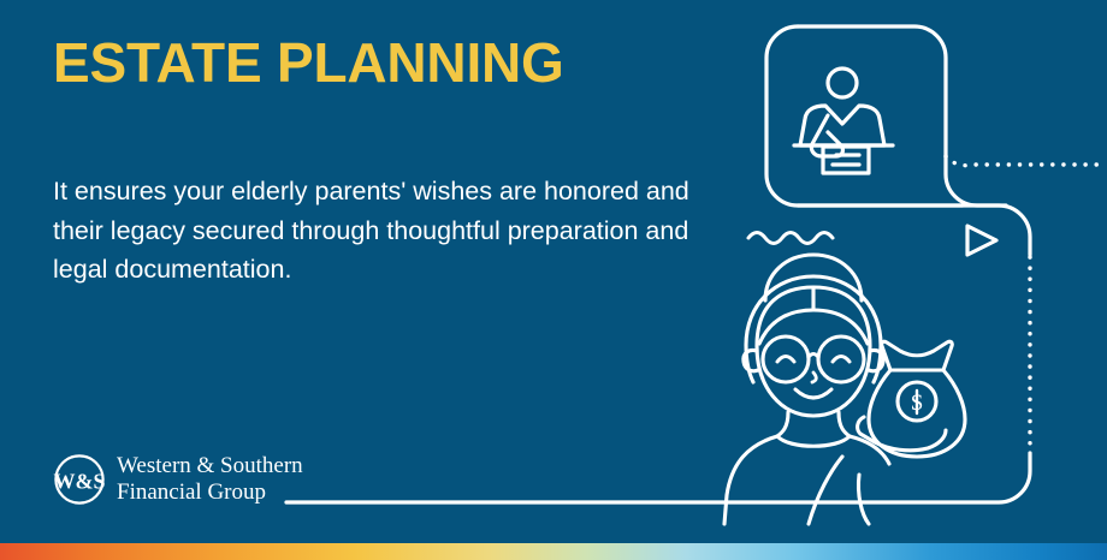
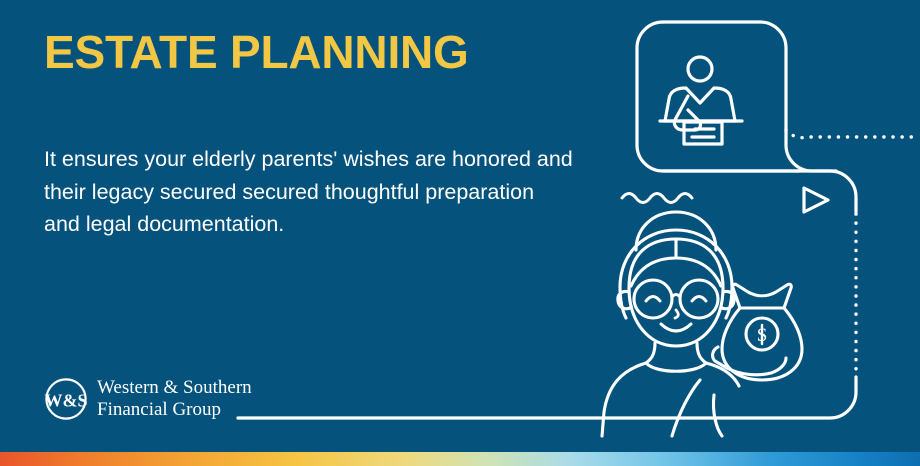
  ESTATE PLANNING
- It ensures your elderly parents' wishes are honored and their legacy secured through thoughtful preparation and legal documentation.
+ It ensures your elderly parents' wishes are honored and their legacy secured secured thoughtful preparation and legal documentation.
  W&S
  Western & Southern
  Financial Group
